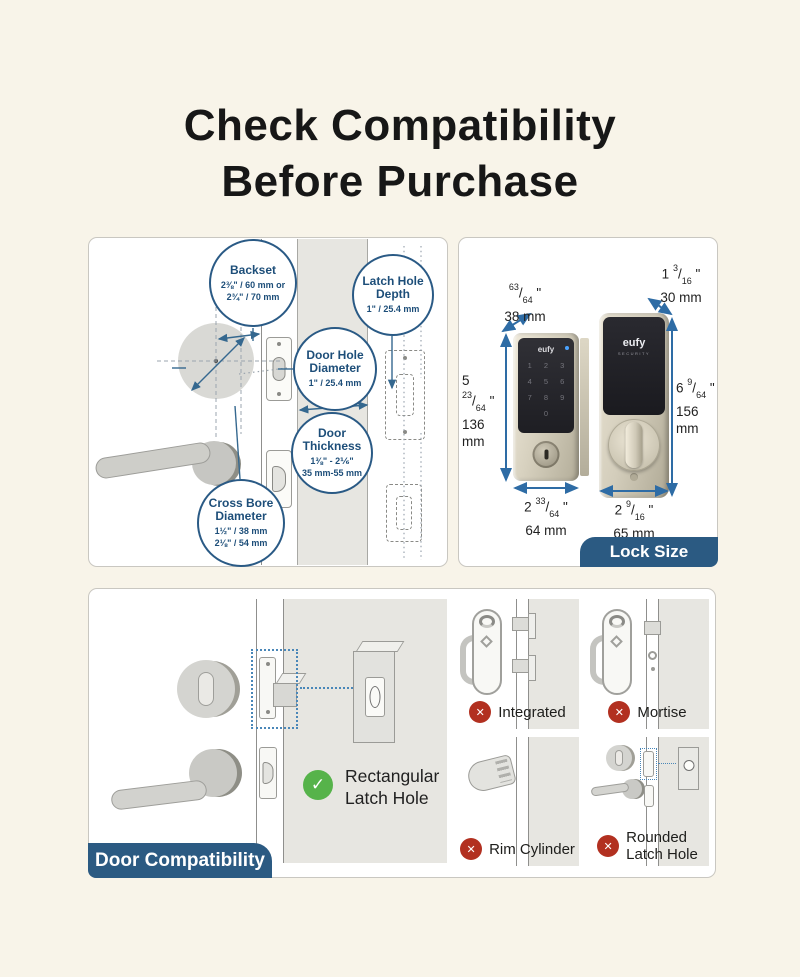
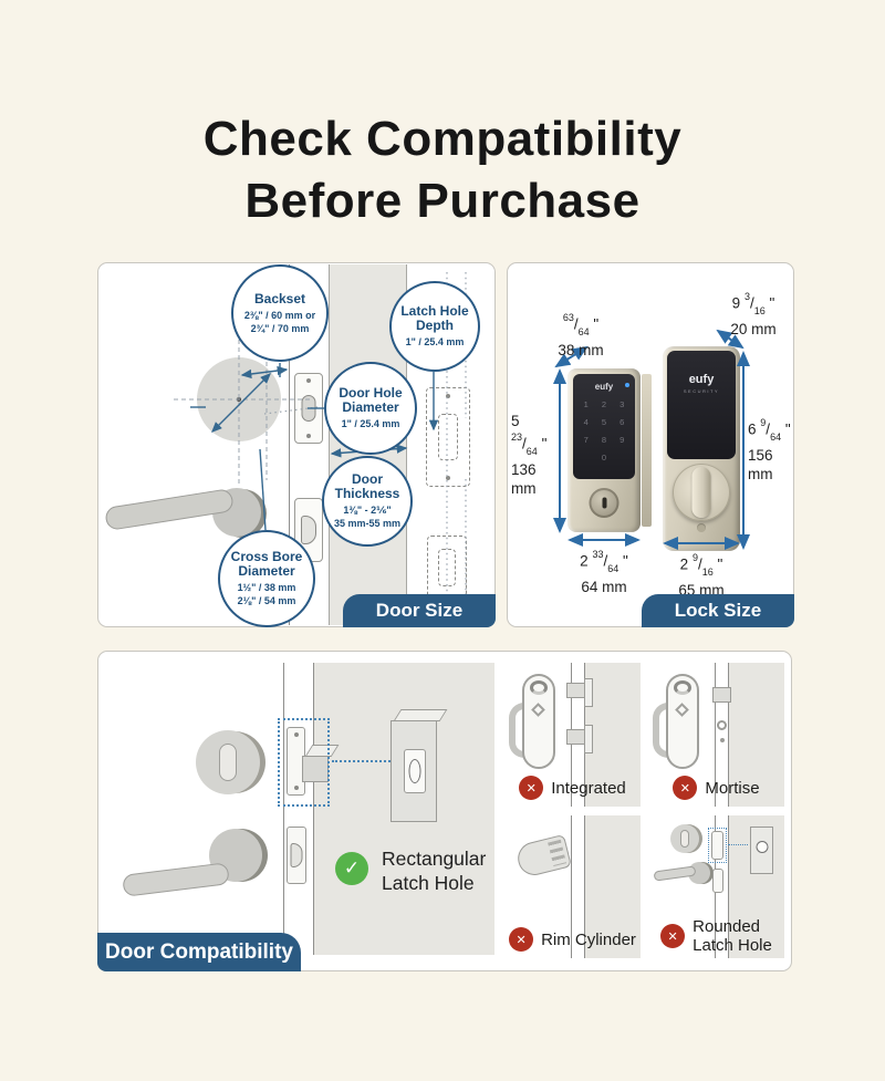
  Check Compatibility
  Before Purchase
  Backset
  2⅜" / 60 mm or
  2¾" / 70 mm
  Latch Hole Depth
  1" / 25.4 mm
  Door Hole Diameter
  1" / 25.4 mm
  Door Thickness
  1⅜" - 2⅙"
  35 mm-55 mm
  Cross Bore Diameter
  1½" / 38 mm
  2⅛" / 54 mm
+ Door Size
  eufy
  1 2 3
  4 5 6
  7 8 9
  0
  eufy
  63/64 "
  38 mm
- 1 3/16 "
+ 9 3/16 "
- 30 mm
+ 20 mm
  5 23/64 "
  136 mm
  6 9/64 "
  156 mm
  2 33/64 "
  64 mm
  2 9/16 "
  65 mm
  Lock Size
  ✓
  Rectangular
  Latch Hole
  ✕
  Integrated
  ✕
  Mortise
  ✕
  Rim Cylinder
  ✕
  Rounded
  Latch Hole
  Door Compatibility
